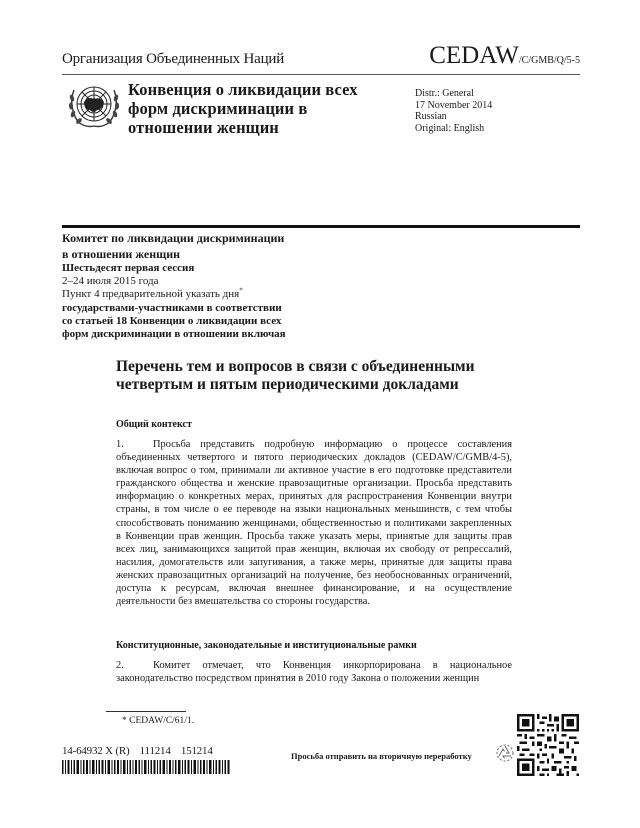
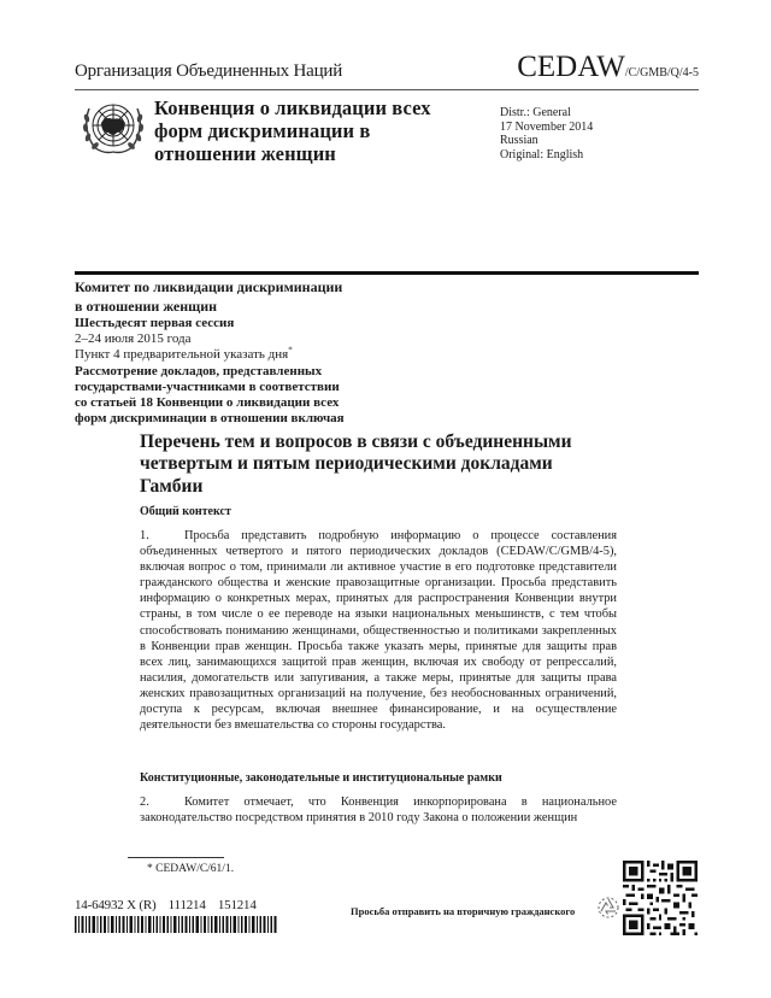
  Организация Объединенных Наций
- CEDAW/C/GMB/Q/5-5
+ CEDAW/C/GMB/Q/4-5
  Конвенция о ликвидации всех
  форм дискриминации в
  отношении женщин
  Distr.: General
  17 November 2014
  Russian
  Original: English
  Комитет по ликвидации дискриминации
  в отношении женщин
  Шестьдесят первая сессия
  2–24 июля 2015 года
  Пункт 4 предварительной указать дня*
+ Рассмотрение докладов, представленных
  государствами-участниками в соответствии
  со статьей 18 Конвенции о ликвидации всех
  форм дискриминации в отношении включая
  Перечень тем и вопросов в связи с объединенными
  четвертым и пятым периодическими докладами
+ Гамбии
  Общий контекст
  1. Просьба представить подробную информацию о процессе составления объединенных четвертого и пятого периодических докладов (CEDAW/C/GMB/4-5), включая вопрос о том, принимали ли активное участие в его подготовке представители гражданского общества и женские правозащитные организации. Просьба представить информацию о конкретных мерах, принятых для распространения Конвенции внутри страны, в том числе о ее переводе на языки национальных меньшинств, с тем чтобы способствовать пониманию женщинами, общественностью и политиками закрепленных в Конвенции прав женщин. Просьба также указать меры, принятые для защиты прав всех лиц, занимающихся защитой прав женщин, включая их свободу от репрессалий, насилия, домогательств или запугивания, а также меры, принятые для защиты права женских правозащитных организаций на получение, без необоснованных ограничений, доступа к ресурсам, включая внешнее финансирование, и на осуществление деятельности без вмешательства со стороны государства.
  Конституционные, законодательные и институциональные рамки
  2. Комитет отмечает, что Конвенция инкорпорирована в национальное законодательство посредством принятия в 2010 году Закона о положении женщин
  * CEDAW/C/61/1.
  14-64932 X (R) 111214 151214
- Просьба отправить на вторичную переработку
+ Просьба отправить на вторичную гражданского
